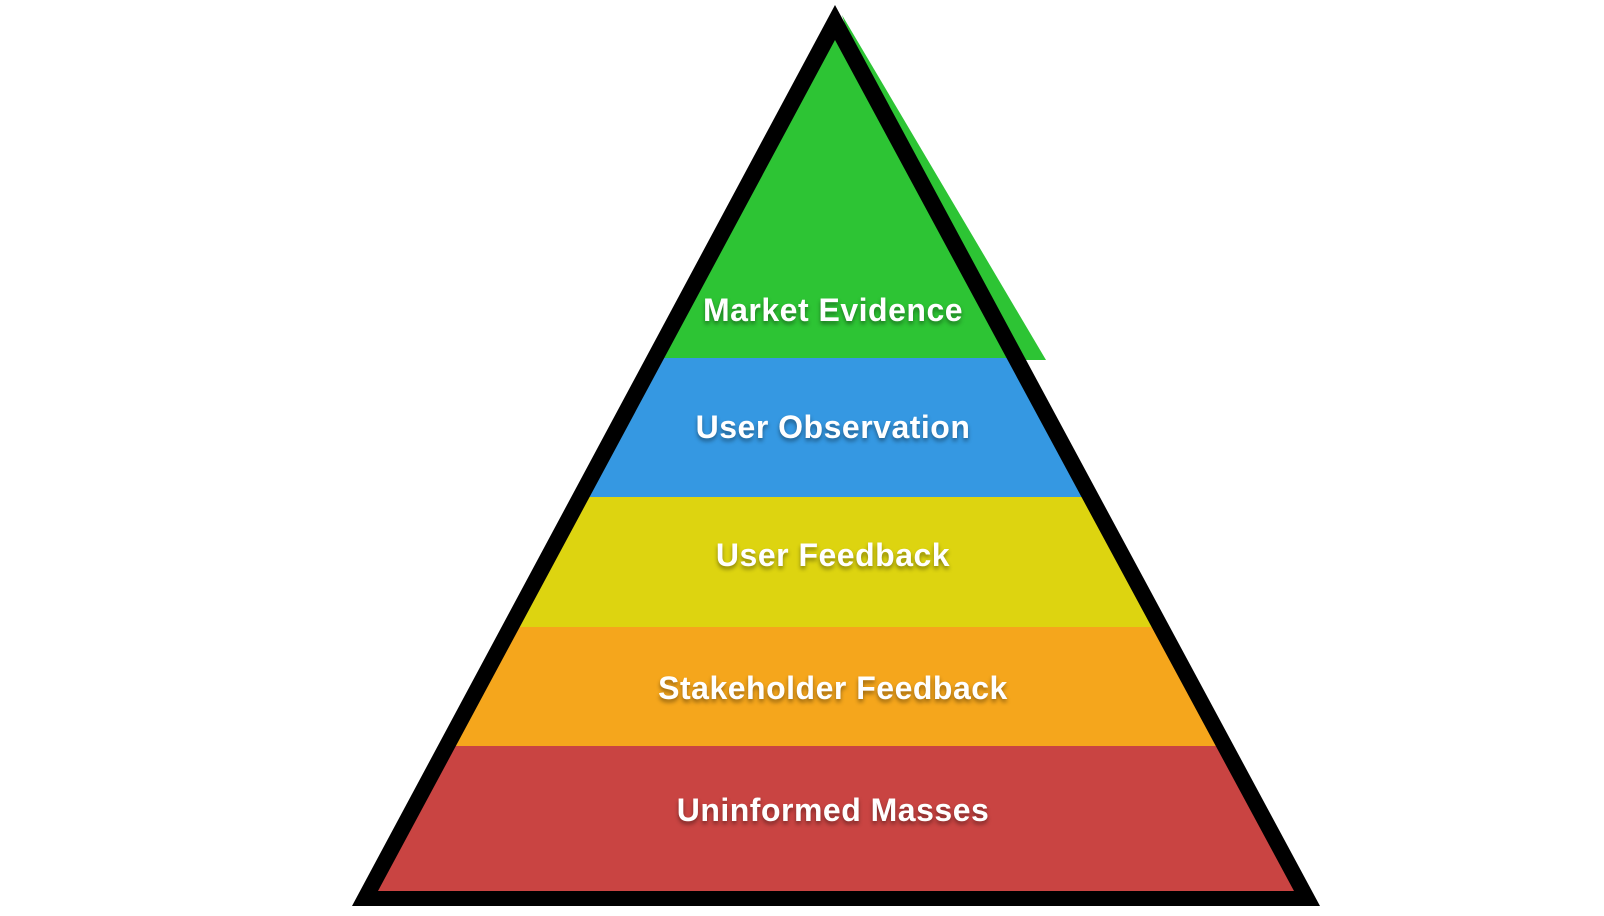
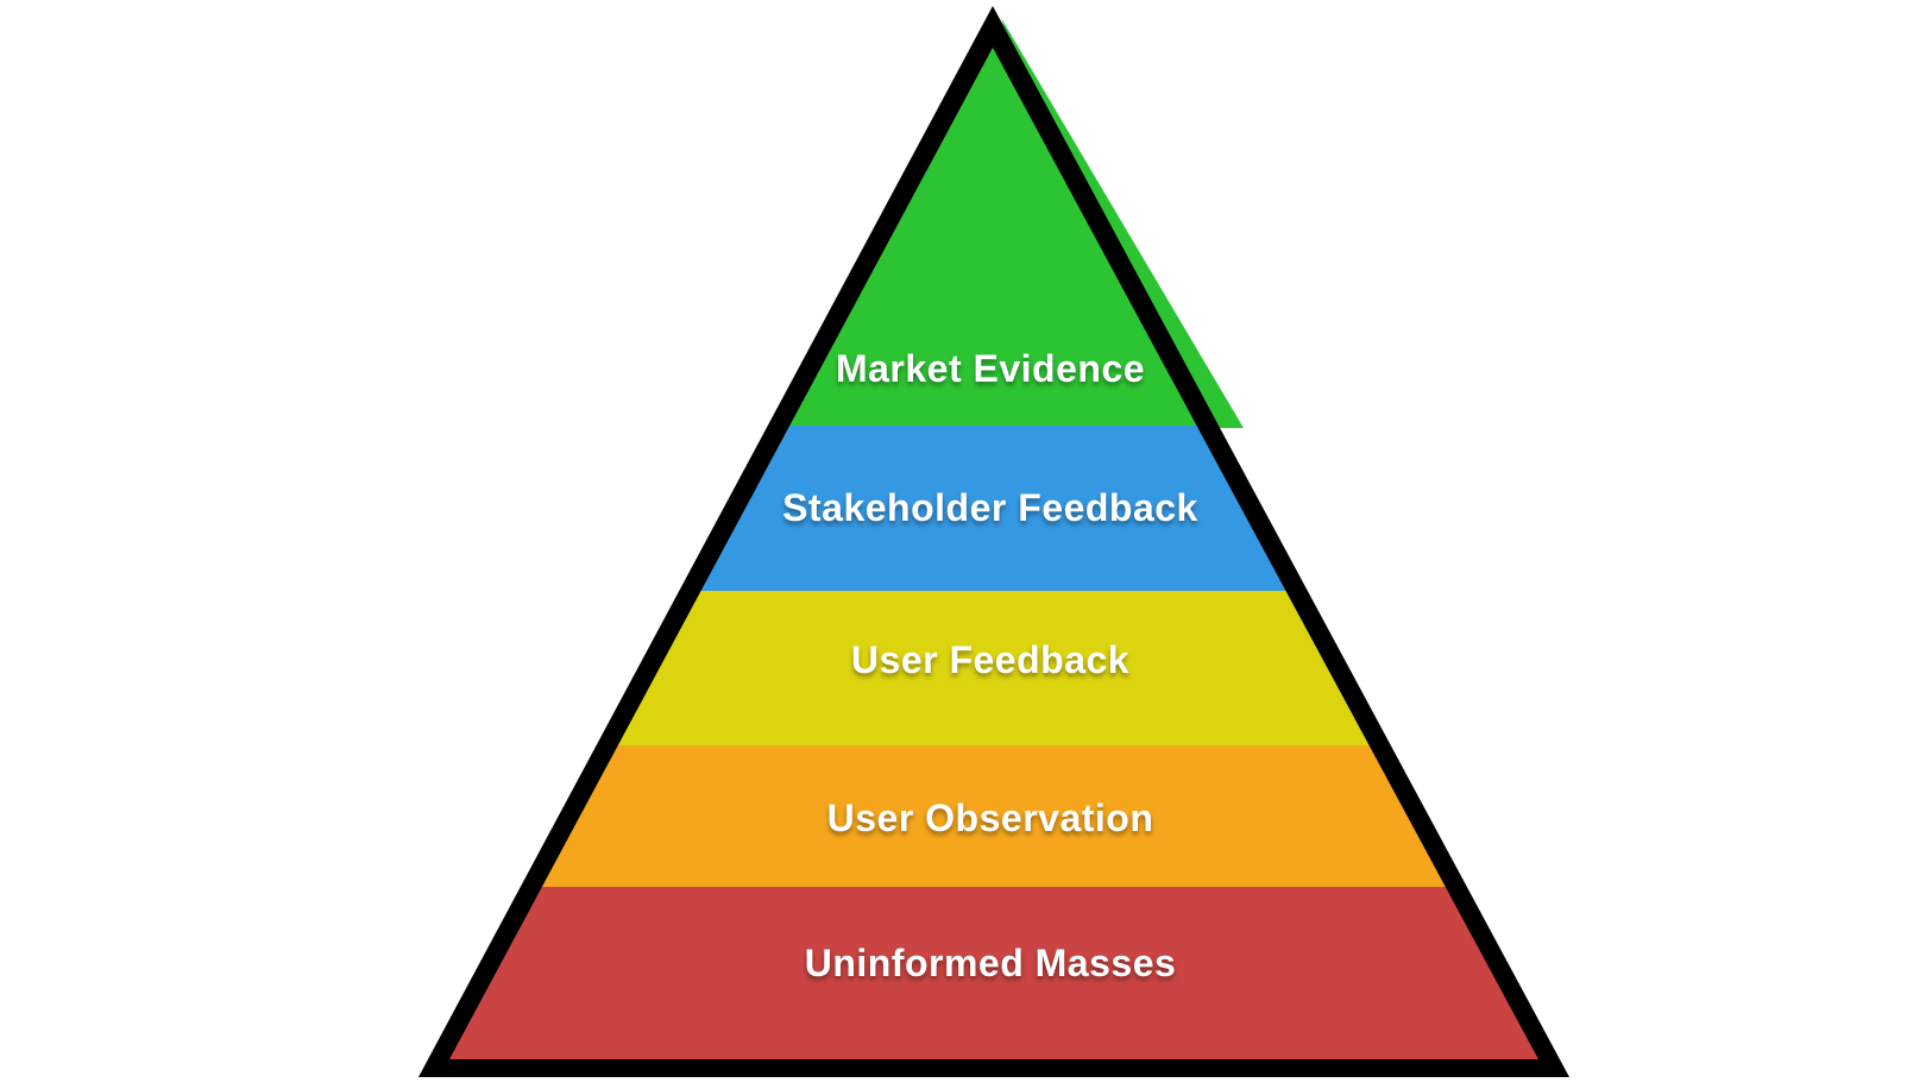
  Market Evidence
- User Observation
+ Stakeholder Feedback
  User Feedback
- Stakeholder Feedback
+ User Observation
  Uninformed Masses
